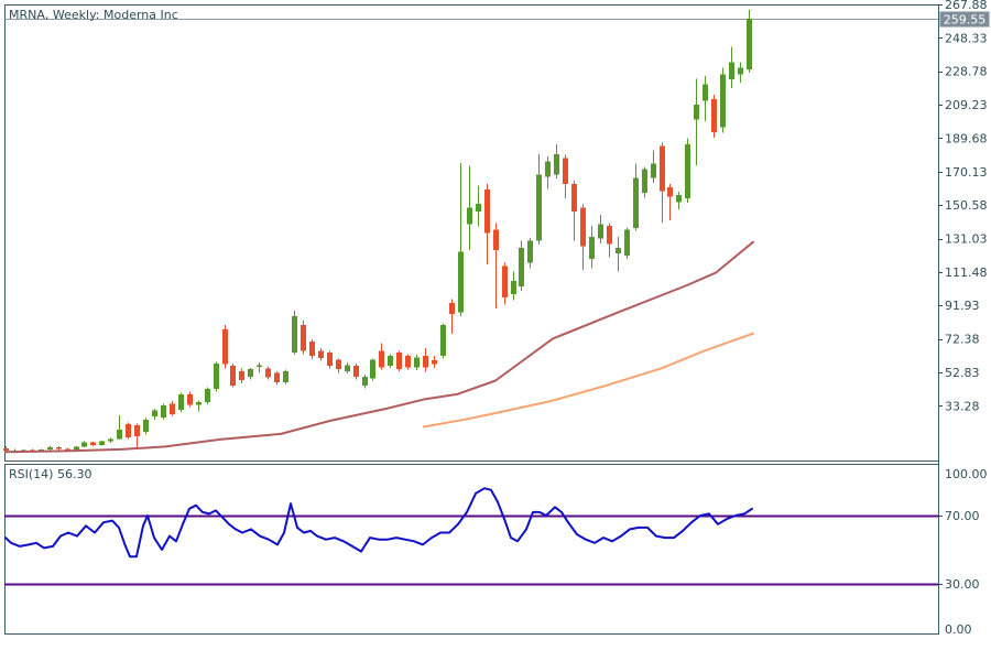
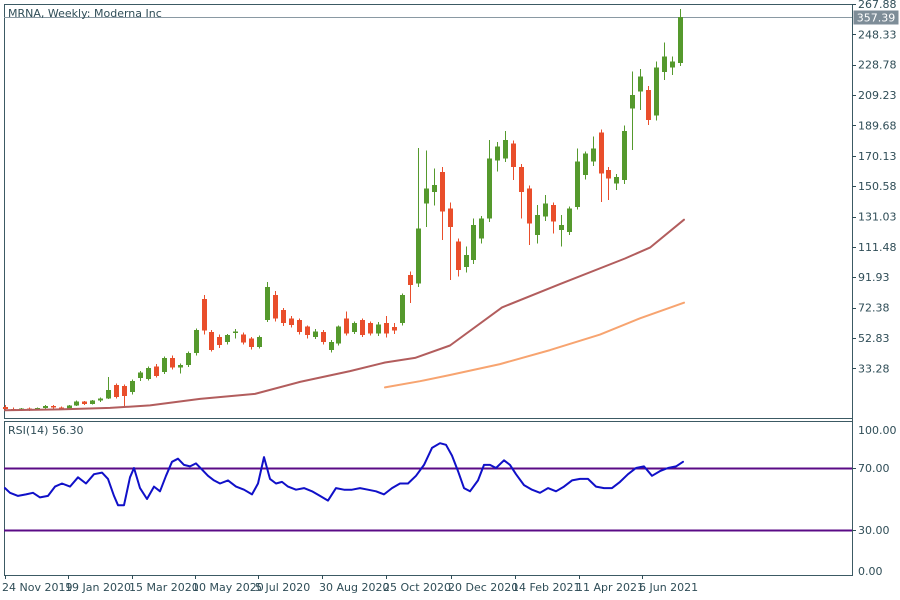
  MRNA, Weekly: Moderna Inc
  RSI(14) 56.30
  267.88
  248.33
  228.78
  209.23
  189.68
  170.13
  150.58
  131.03
  111.48
  91.93
  72.38
  52.83
  33.28
- 259.55
+ 357.39
  100.00
  70.00
  30.00
  0.00
+ 24 Nov 2019
+ 19 Jan 2020
+ 15 Mar 2020
+ 10 May 2020
+ 5 Jul 2020
+ 30 Aug 2020
+ 25 Oct 2020
+ 20 Dec 2020
+ 14 Feb 2021
+ 11 Apr 2021
+ 6 Jun 2021
